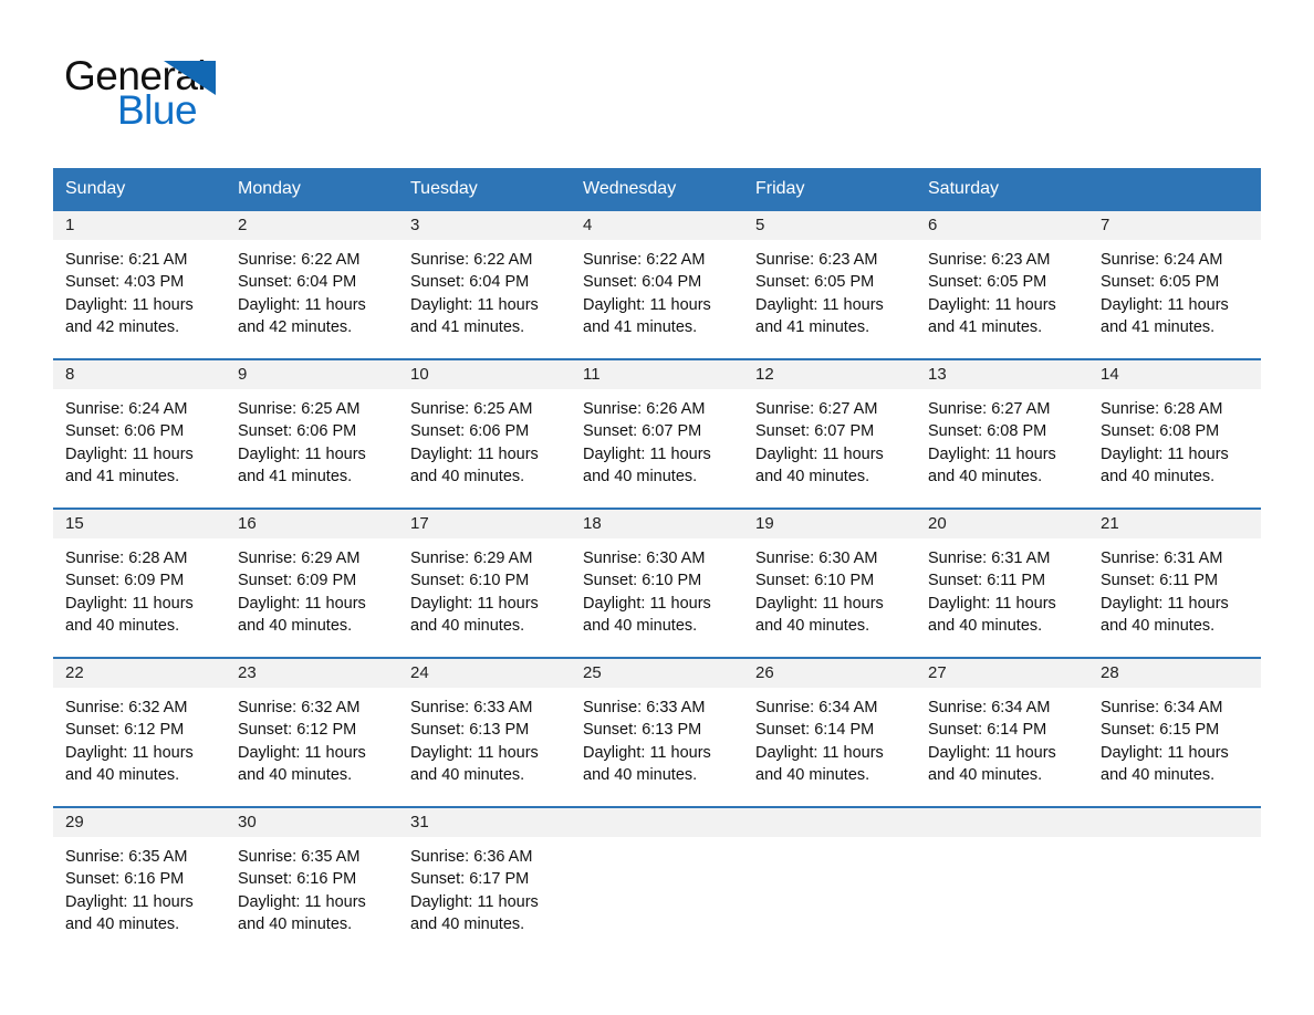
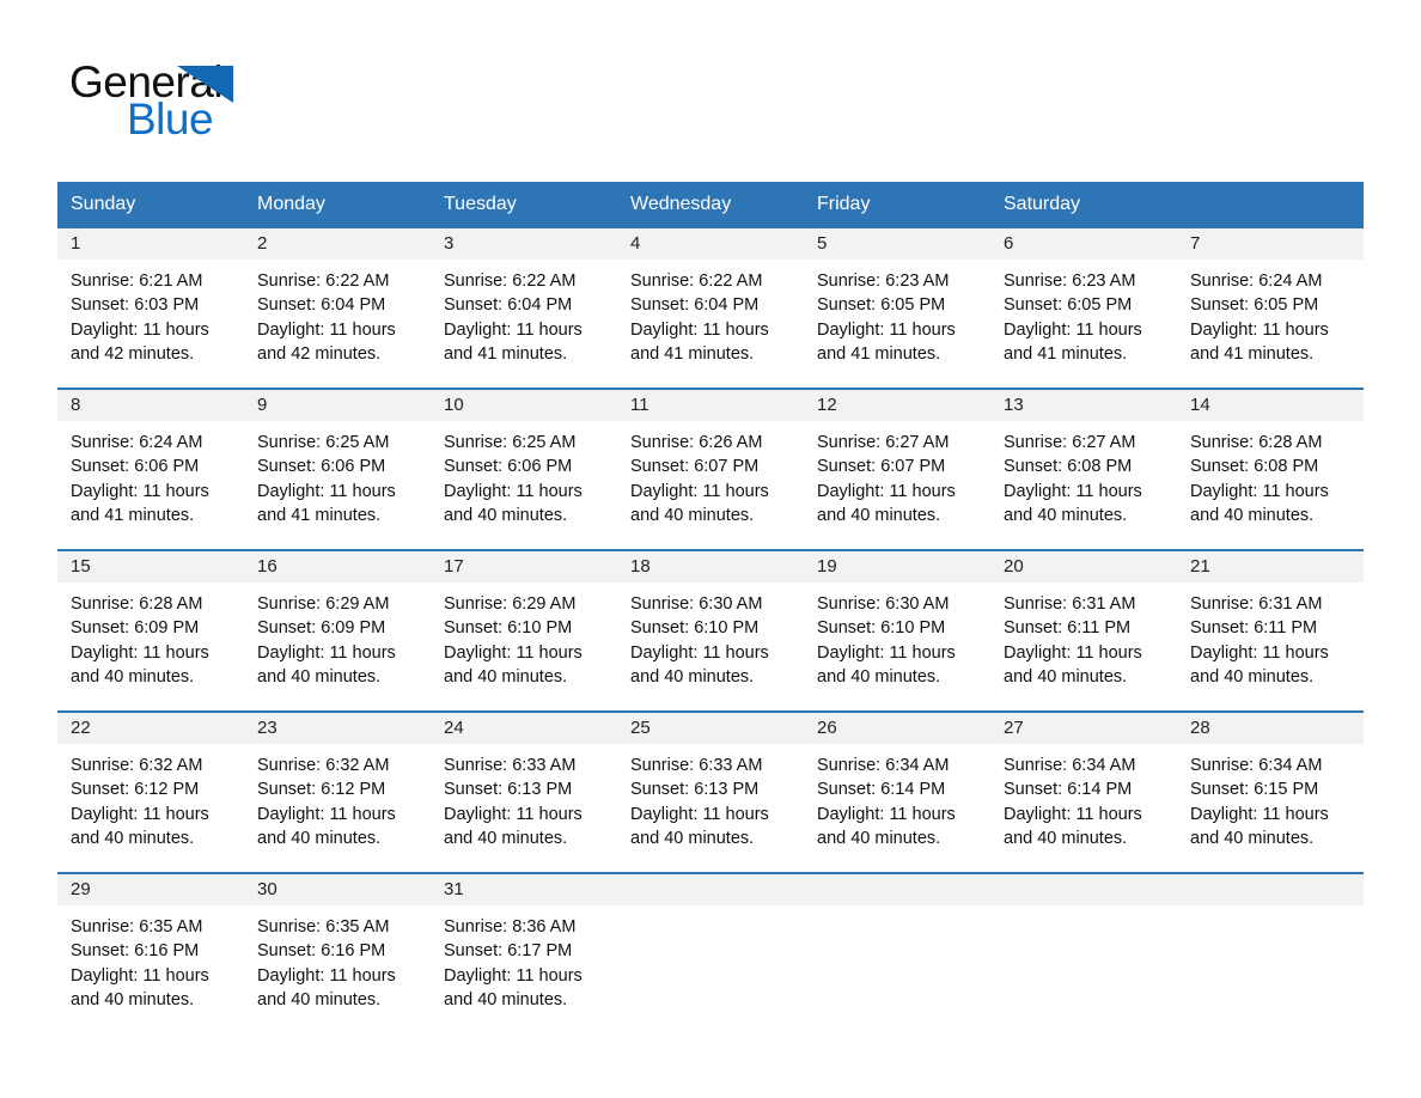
  Genera
  Blue
  Sunday
  Monday
  Tuesday
  Wednesday
  Friday
  Saturday
  1
  Sunrise: 6:21 AM
- Sunset: 4:03 PM
+ Sunset: 6:03 PM
  Daylight: 11 hours and 42 minutes.
  2
  Sunrise: 6:22 AM
  Sunset: 6:04 PM
  Daylight: 11 hours and 42 minutes.
  3
  Sunrise: 6:22 AM
  Sunset: 6:04 PM
  Daylight: 11 hours and 41 minutes.
  4
  Sunrise: 6:22 AM
  Sunset: 6:04 PM
  Daylight: 11 hours and 41 minutes.
  5
  Sunrise: 6:23 AM
  Sunset: 6:05 PM
  Daylight: 11 hours and 41 minutes.
  6
  Sunrise: 6:23 AM
  Sunset: 6:05 PM
  Daylight: 11 hours and 41 minutes.
  7
  Sunrise: 6:24 AM
  Sunset: 6:05 PM
  Daylight: 11 hours and 41 minutes.
  8
  Sunrise: 6:24 AM
  Sunset: 6:06 PM
  Daylight: 11 hours and 41 minutes.
  9
  Sunrise: 6:25 AM
  Sunset: 6:06 PM
  Daylight: 11 hours and 41 minutes.
  10
  Sunrise: 6:25 AM
  Sunset: 6:06 PM
  Daylight: 11 hours and 40 minutes.
  11
  Sunrise: 6:26 AM
  Sunset: 6:07 PM
  Daylight: 11 hours and 40 minutes.
  12
  Sunrise: 6:27 AM
  Sunset: 6:07 PM
  Daylight: 11 hours and 40 minutes.
  13
  Sunrise: 6:27 AM
  Sunset: 6:08 PM
  Daylight: 11 hours and 40 minutes.
  14
  Sunrise: 6:28 AM
  Sunset: 6:08 PM
  Daylight: 11 hours and 40 minutes.
  15
  Sunrise: 6:28 AM
  Sunset: 6:09 PM
  Daylight: 11 hours and 40 minutes.
  16
  Sunrise: 6:29 AM
  Sunset: 6:09 PM
  Daylight: 11 hours and 40 minutes.
  17
  Sunrise: 6:29 AM
  Sunset: 6:10 PM
  Daylight: 11 hours and 40 minutes.
  18
  Sunrise: 6:30 AM
  Sunset: 6:10 PM
  Daylight: 11 hours and 40 minutes.
  19
  Sunrise: 6:30 AM
  Sunset: 6:10 PM
  Daylight: 11 hours and 40 minutes.
  20
  Sunrise: 6:31 AM
  Sunset: 6:11 PM
  Daylight: 11 hours and 40 minutes.
  21
  Sunrise: 6:31 AM
  Sunset: 6:11 PM
  Daylight: 11 hours and 40 minutes.
  22
  Sunrise: 6:32 AM
  Sunset: 6:12 PM
  Daylight: 11 hours and 40 minutes.
  23
  Sunrise: 6:32 AM
  Sunset: 6:12 PM
  Daylight: 11 hours and 40 minutes.
  24
  Sunrise: 6:33 AM
  Sunset: 6:13 PM
  Daylight: 11 hours and 40 minutes.
  25
  Sunrise: 6:33 AM
  Sunset: 6:13 PM
  Daylight: 11 hours and 40 minutes.
  26
  Sunrise: 6:34 AM
  Sunset: 6:14 PM
  Daylight: 11 hours and 40 minutes.
  27
  Sunrise: 6:34 AM
  Sunset: 6:14 PM
  Daylight: 11 hours and 40 minutes.
  28
  Sunrise: 6:34 AM
  Sunset: 6:15 PM
  Daylight: 11 hours and 40 minutes.
  29
  Sunrise: 6:35 AM
  Sunset: 6:16 PM
  Daylight: 11 hours and 40 minutes.
  30
  Sunrise: 6:35 AM
  Sunset: 6:16 PM
  Daylight: 11 hours and 40 minutes.
  31
- Sunrise: 6:36 AM
+ Sunrise: 8:36 AM
  Sunset: 6:17 PM
  Daylight: 11 hours and 40 minutes.
